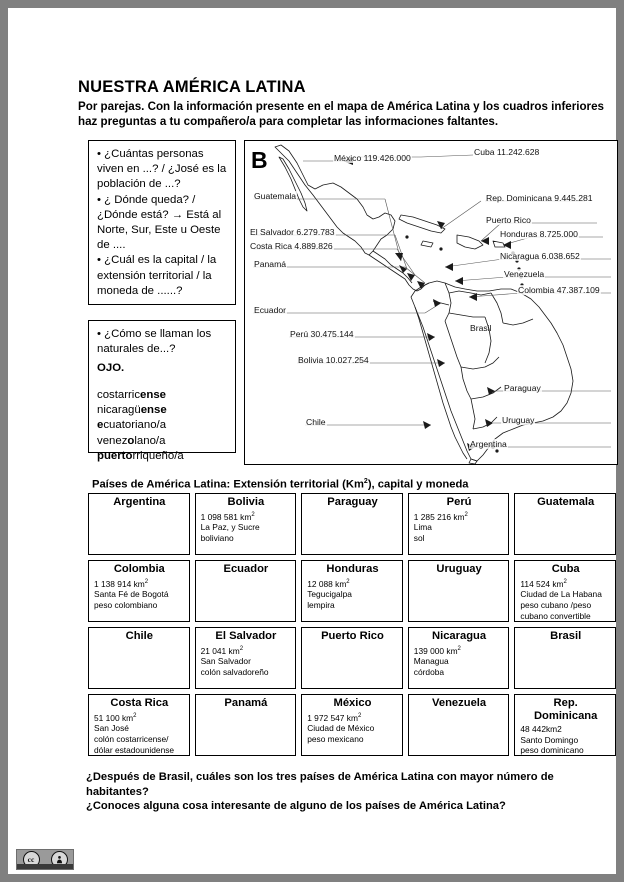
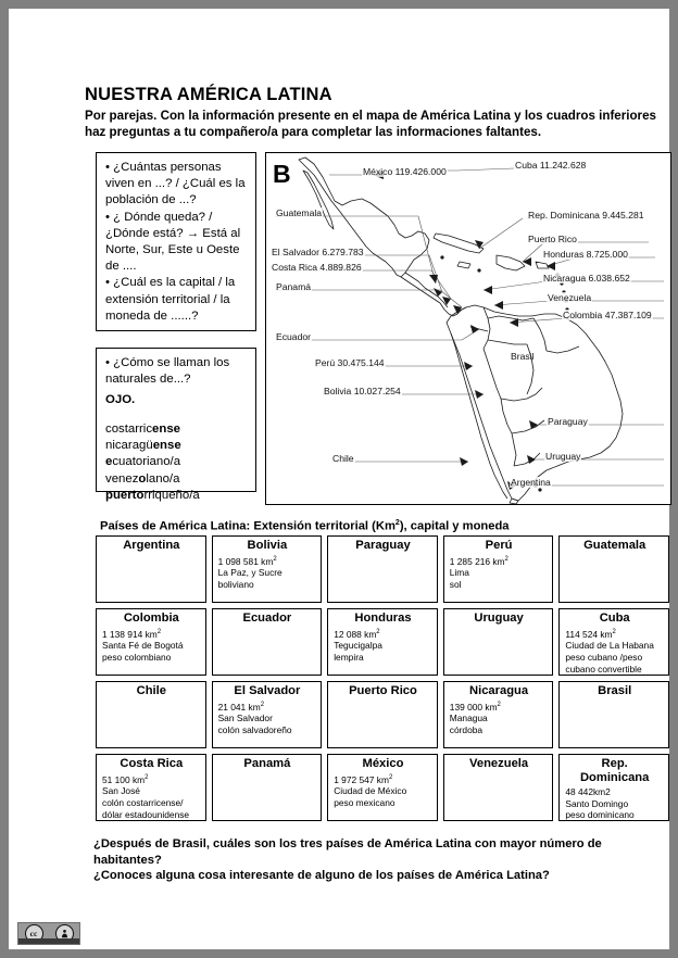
  NUESTRA AMÉRICA LATINA
  Por parejas. Con la información presente en el mapa de América Latina y los cuadros inferiores haz preguntas a tu compañero/a para completar las informaciones faltantes.
- • ¿Cuántas personas viven en ...? / ¿José es la población de ...?
+ • ¿Cuántas personas viven en ...? / ¿Cuál es la población de ...?
  • ¿ Dónde queda? / ¿Dónde está? → Está al Norte, Sur, Este u Oeste de ....
  • ¿Cuál es la capital / la extensión territorial / la moneda de ......?
  • ¿Cómo se llaman los naturales de...?
  OJO.
  costarricense
  nicaragüense
  ecuatoriano/a
  venezolano/a
  puertorriqueño/a
  B
  México 119.426.000
  Cuba 11.242.628
  Rep. Dominicana 9.445.281
  Puerto Rico
  Guatemala
  Honduras 8.725.000
  Nicaragua 6.038.652
  El Salvador 6.279.783
  Venezuela
  Costa Rica 4.889.826
  Colombia 47.387.109
  Panamá
  Ecuador
  Perú 30.475.144
  Brasil
  Bolivia 10.027.254
  Paraguay
  Chile
  Uruguay
  Argentina
  Países de América Latina: Extensión territorial (Km ), capital y moneda
  Argentina
  Bolivia
  1 098 581 km
  La Paz, y Sucre
  boliviano
  Paraguay
  Perú
  1 285 216 km
  Lima
  sol
  Guatemala
  Colombia
  1 138 914 km
  Santa Fé de Bogotá
  peso colombiano
  Ecuador
  Honduras
  12 088 km
  Tegucigalpa
  lempira
  Uruguay
  Cuba
  114 524 km
  Ciudad de La Habana
  peso cubano /peso cubano convertible
  Chile
  El Salvador
  21 041 km
  San Salvador
  colón salvadoreño
  Puerto Rico
  Nicaragua
  139 000 km
  Managua
  córdoba
  Brasil
  Costa Rica
  51 100 km
  San José
  colón costarricense/ dólar estadounidense
  Panamá
  México
  1 972 547 km
  Ciudad de México
  peso mexicano
  Venezuela
  Rep. Dominicana
  48 442km2
  Santo Domingo
  peso dominicano
  ¿Después de Brasil, cuáles son los tres países de América Latina con mayor número de habitantes?
  ¿Conoces alguna cosa interesante de alguno de los países de América Latina?
  cc
